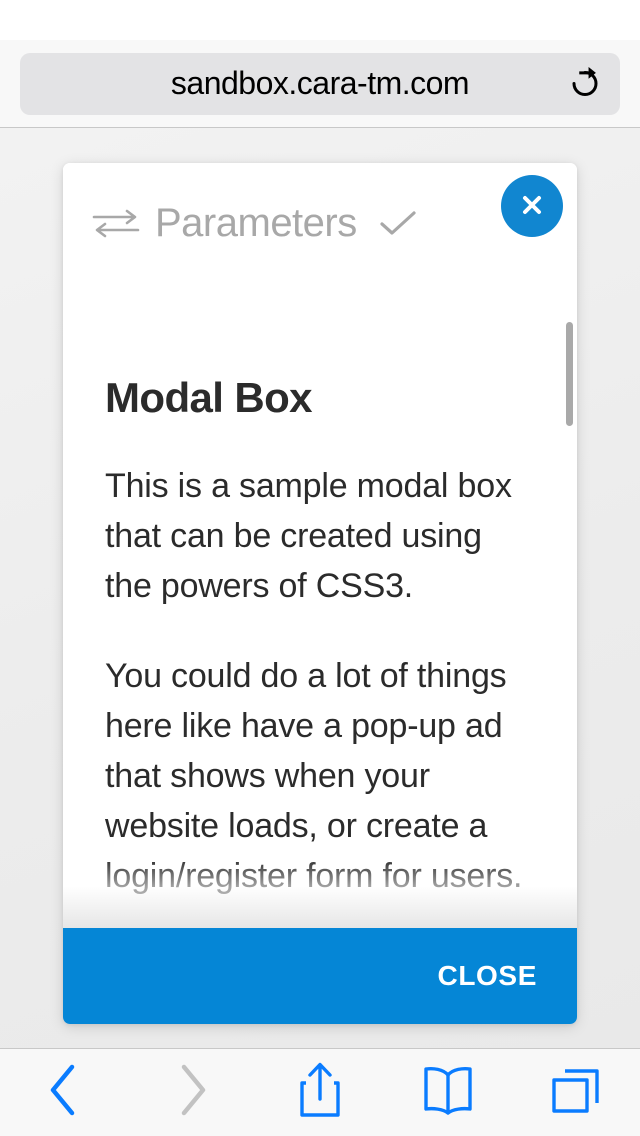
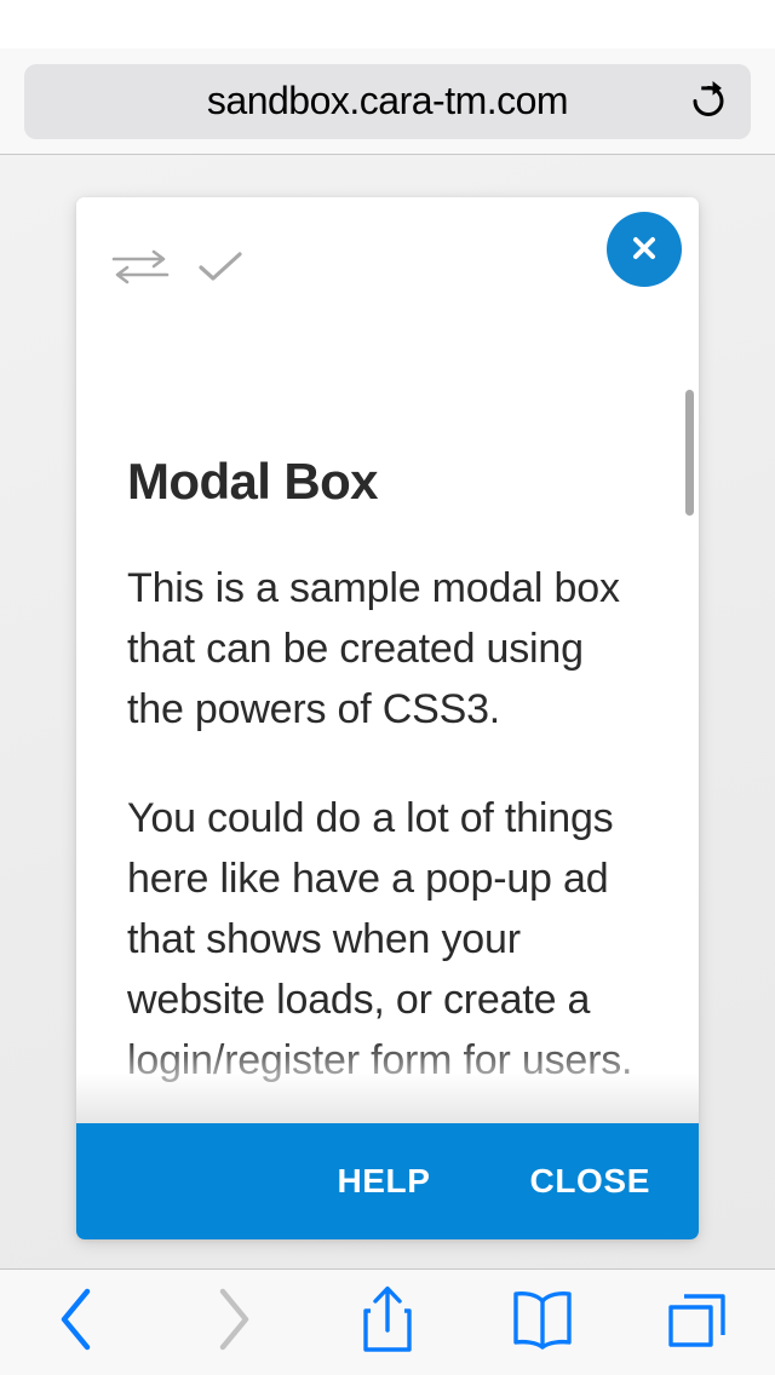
  sandbox.cara-tm.com
- Parameters
  Modal Box
  This is a sample modal box that can be created using the powers of CSS3.
  You could do a lot of things here like have a pop-up ad that shows when your website loads, or create a
+ HELP
  CLOSE
